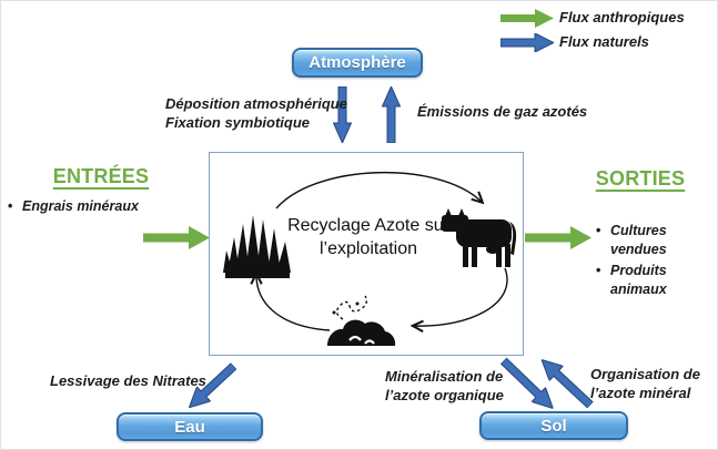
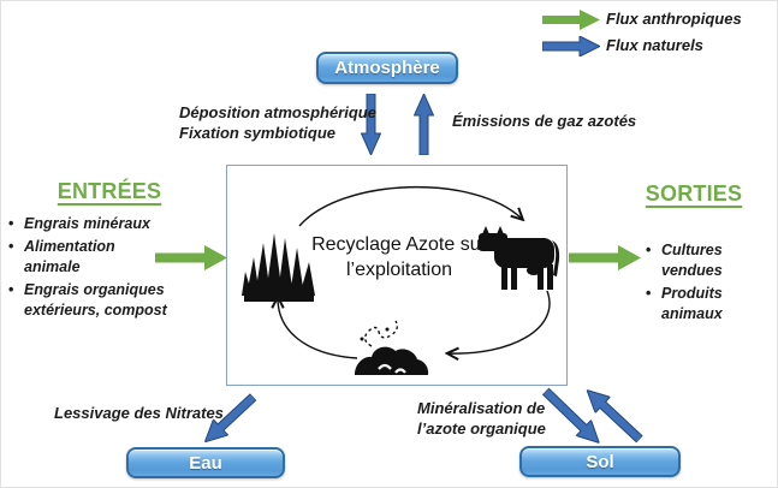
  Flux anthropiques
  Flux naturels
  Atmosphère
  Déposition atmosphérique
  Fixation symbiotique
  Émissions de gaz azotés
  ENTRÉES
  Engrais minéraux
+ Alimentation animale
+ Engrais organiques extérieurs, compost
  SORTIES
  Cultures vendues
  Produits animaux
  Recyclage Azote sur l’exploitation
  Lessivage des Nitrates
  Eau
  Minéralisation de l’azote organique
- Organisation de l’azote minéral
  Sol
